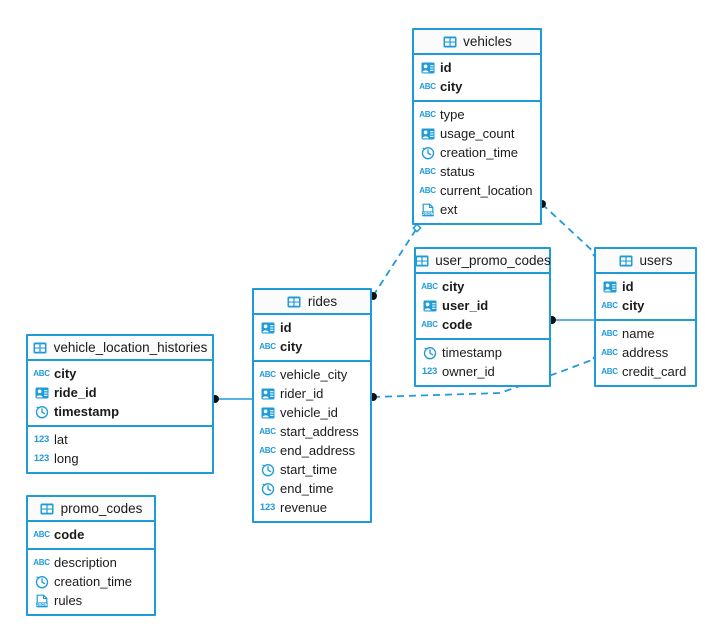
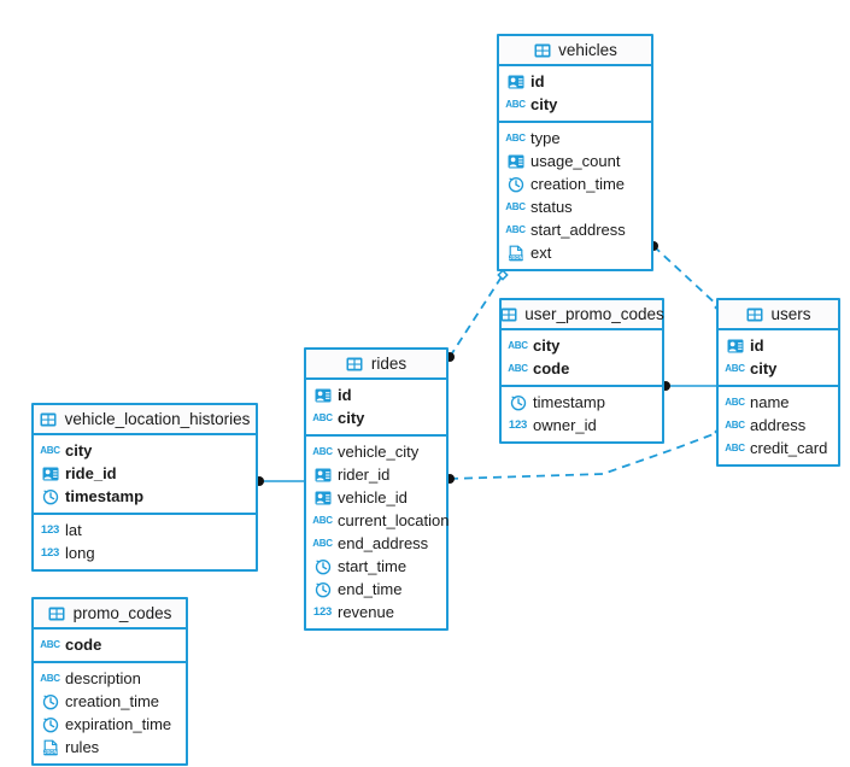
  vehicles
  id
  ABC
  city
  ABC
  type
  usage_count
  creation_time
  ABC
  status
  ABC
- current_location
+ start_address
  ext
  user_promo_codes
  ABC
  city
- user_id
  ABC
  code
  timestamp
  123
  owner_id
  users
  id
  ABC
  city
  ABC
  name
  ABC
  address
  ABC
  credit_card
  rides
  id
  ABC
  city
  ABC
  vehicle_city
  rider_id
  vehicle_id
  ABC
- start_address
+ current_location
  ABC
  end_address
  start_time
  end_time
  123
  revenue
  vehicle_location_histories
  ABC
  city
  ride_id
  timestamp
  123
  lat
  123
  long
  promo_codes
  ABC
  code
  ABC
  description
  creation_time
+ expiration_time
  rules
